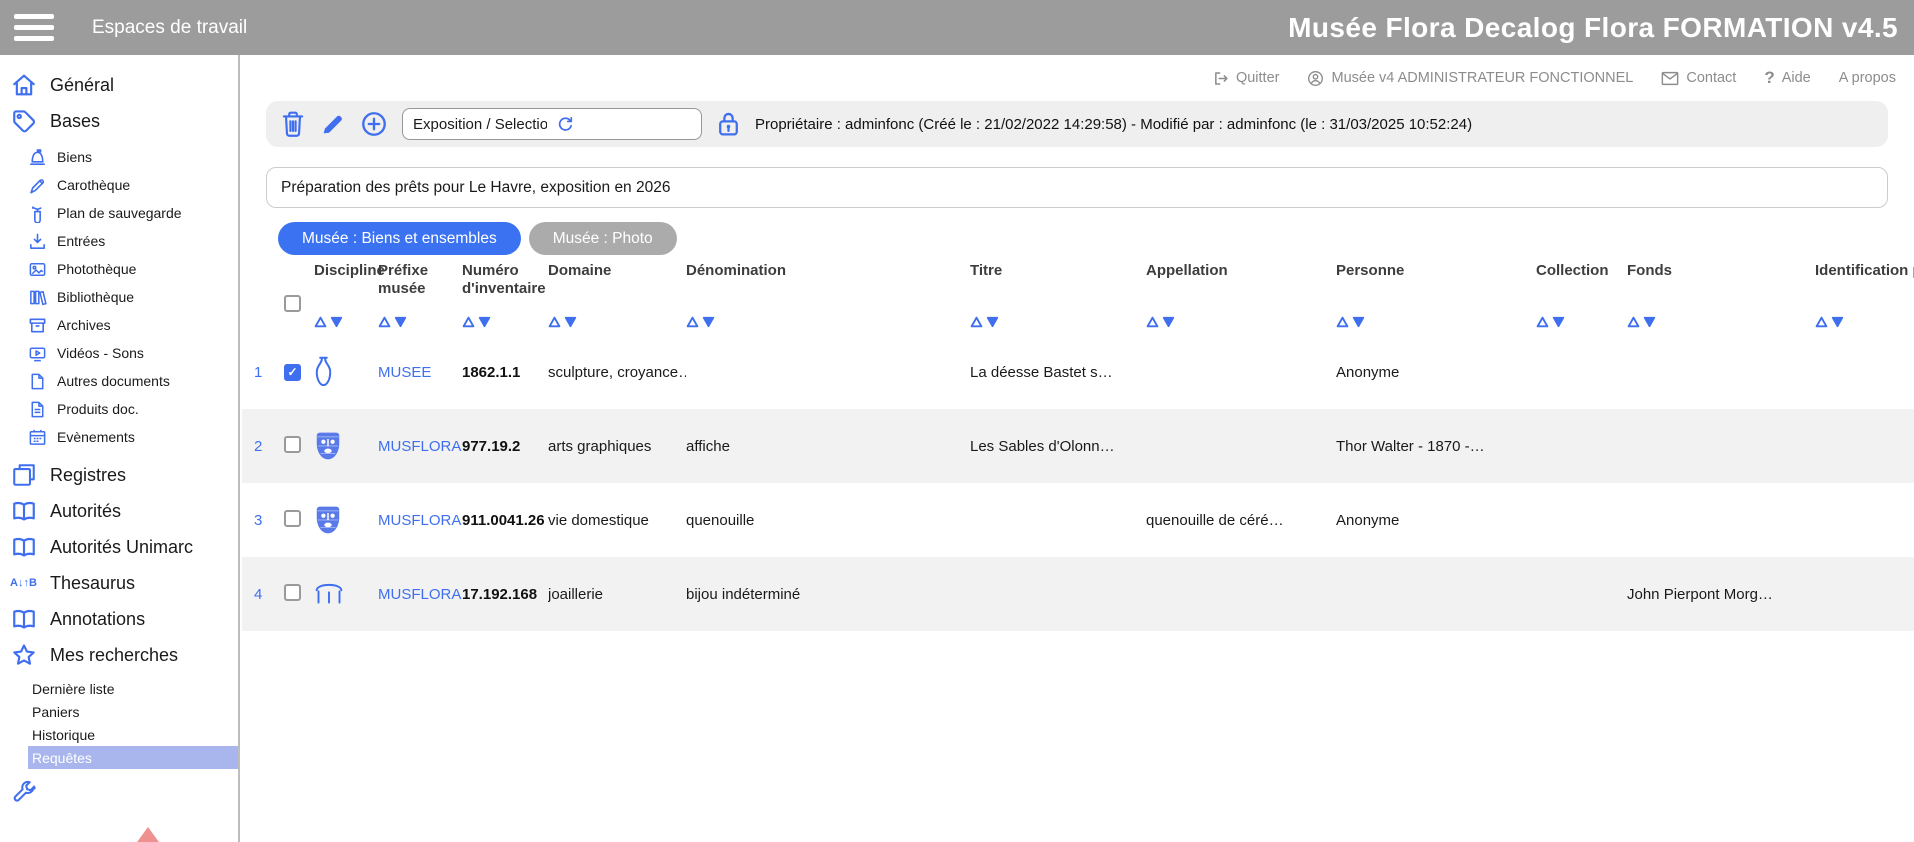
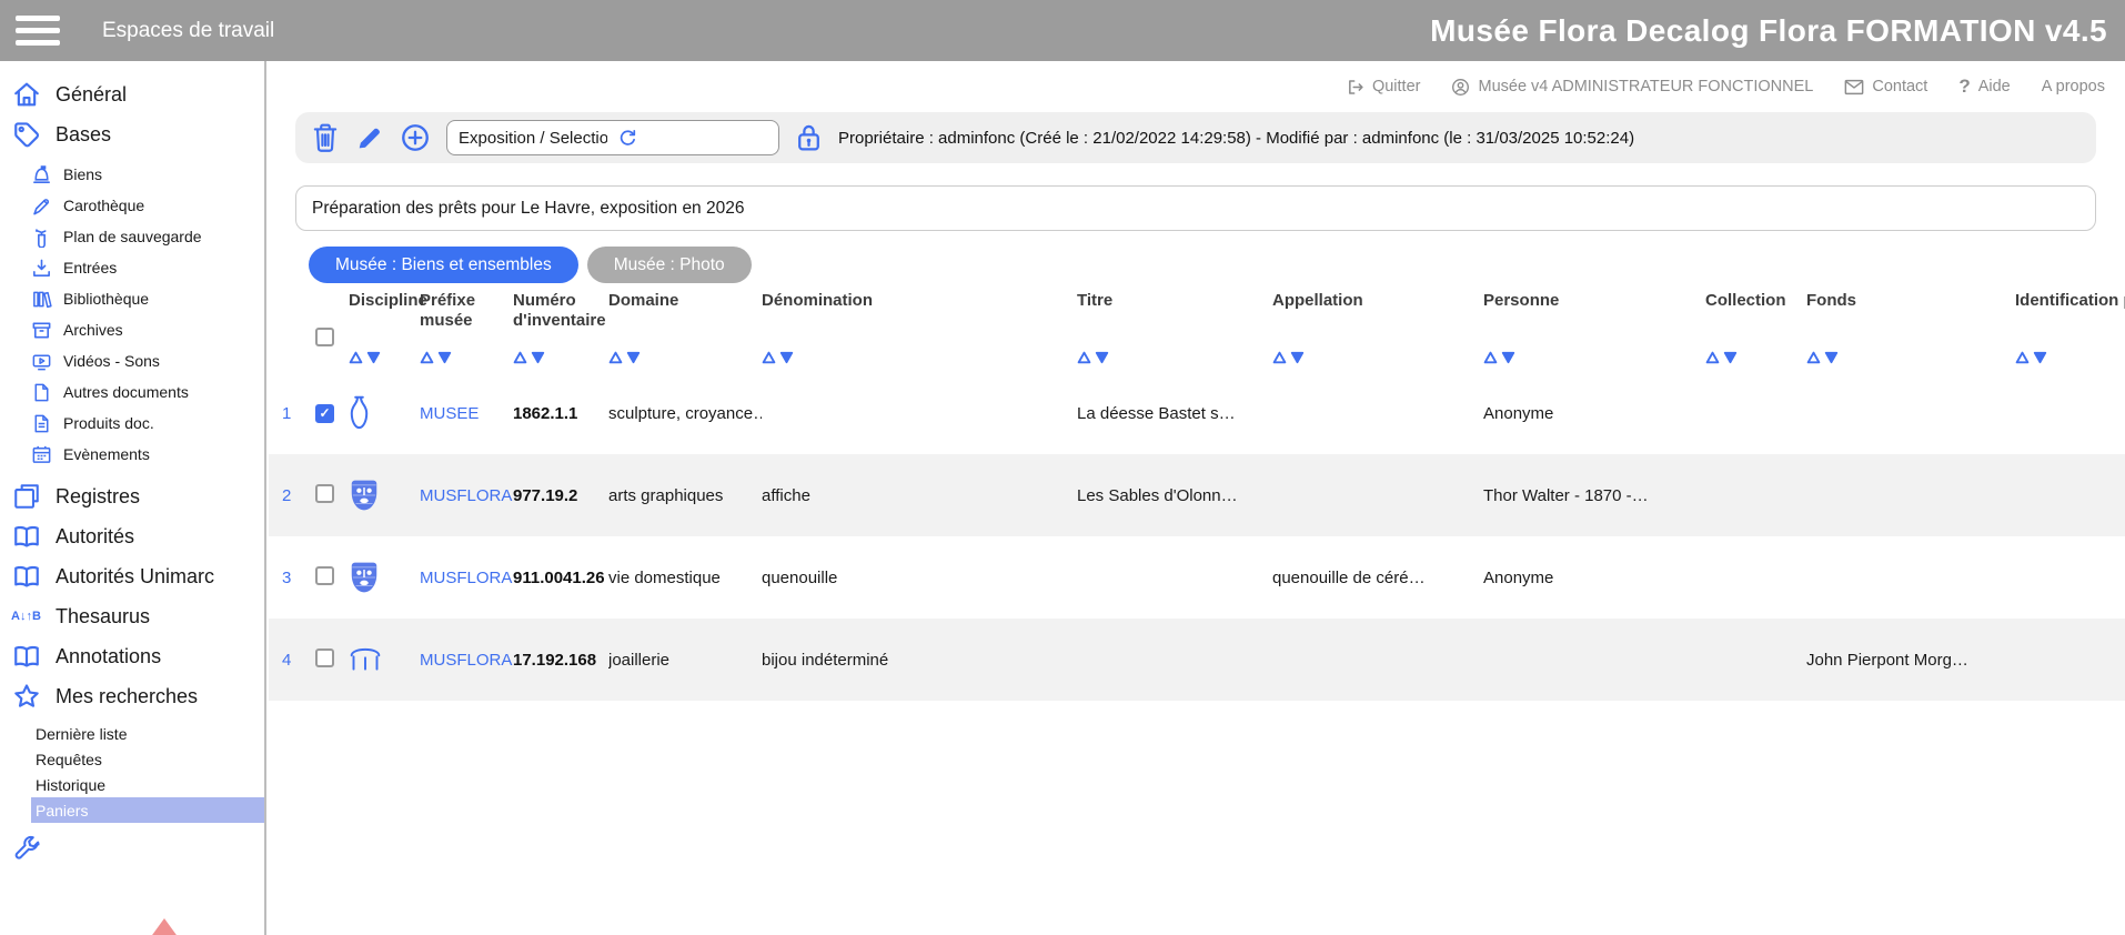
  Espaces de travail
  Musée Flora Decalog Flora FORMATION v4.5
  Général
  Bases
  Biens
  Carothèque
  Plan de sauvegarde
  Entrées
- Photothèque
  Bibliothèque
  Archives
  Vidéos - Sons
  Autres documents
  Produits doc.
  Evènements
  Registres
  Autorités
  Autorités Unimarc
  A
  ↓
  ↑
  B
  Thesaurus
  Annotations
  Mes recherches
  Dernière liste
- Paniers
+ Requêtes
  Historique
- Requêtes
+ Paniers
  Quitter
  Musée v4 ADMINISTRATEUR FONCTIONNEL
  Contact
  ?
  Aide
  A propos
  Propriétaire : adminfonc (Créé le : 21/02/2022 14:29:58) - Modifié par : adminfonc (le : 31/03/2025 10:52:24)
  Préparation des prêts pour Le Havre, exposition en 2026
  Musée : Biens et ensembles
  Musée : Photo
  Disciplin
  Préfixe musée
  Numéro d'inventaire
  Domaine
  Dénomination
  Titre
  Appellation
  Personne
  Collection
  Fonds
  Identification
  1
  ✓
  MUSEE
  1862.1.1
  sculpture, croyance…
  La déesse Bastet s…
  Anonyme
  2
  MUSFLORA
  977.19.2
  arts graphiques
  affiche
  Les Sables d'Olonn…
  Thor Walter - 1870 -…
  3
  MUSFLORA
  911.0041.26
  vie domestique
  quenouille
  quenouille de céré…
  Anonyme
  4
  MUSFLORA
  17.192.168
  joaillerie
  bijou indéterminé
  John Pierpont Morg…
